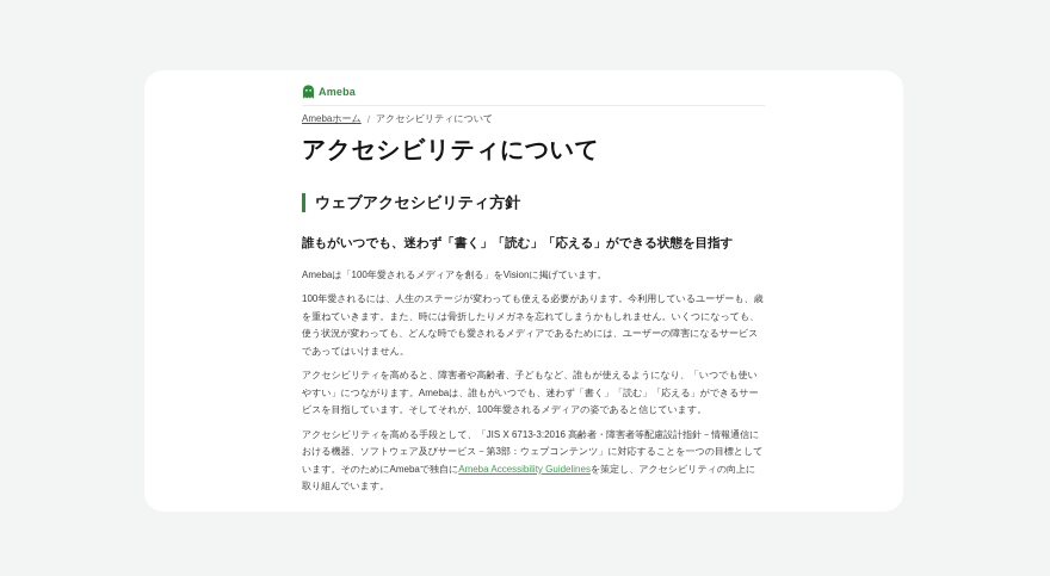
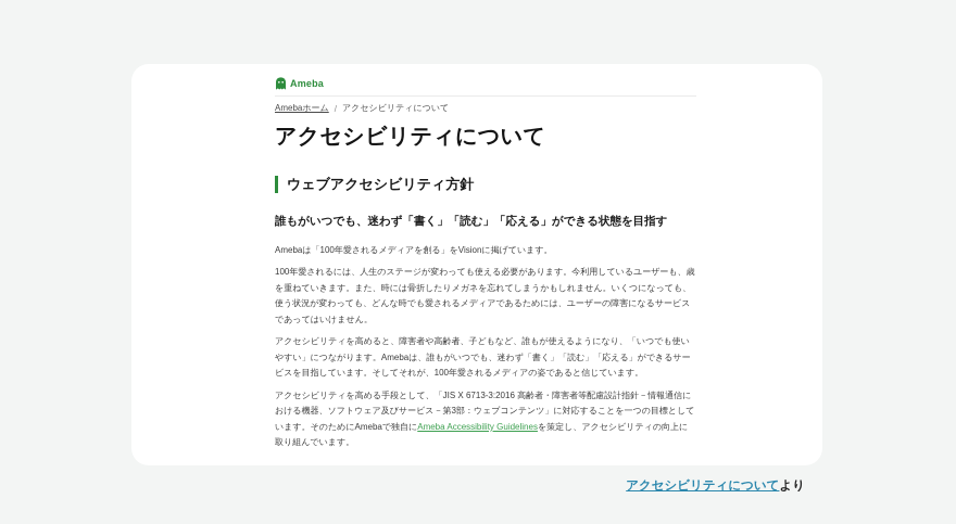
  Ameba
  Amebaホーム
  /
  アクセシビリティについて
  アクセシビリティについて
  ウェブアクセシビリティ方針
  誰もがいつでも、迷わず「書く」「読む」「応える」ができる状態を目指す
  Amebaは「100年愛されるメディアを創る」をVisionに掲げています。
  100年愛されるには、人生のステージが変わっても使える必要があります。今利用しているユーザーも、歳を重ねていきます。また、時には骨折したりメガネを忘れてしまうかもしれません。いくつになっても、使う状況が変わっても、どんな時でも愛されるメディアであるためには、ユーザーの障害になるサービスであってはいけません。
  アクセシビリティを高めると、障害者や高齢者、子どもなど、誰もが使えるようになり、「いつでも使いやすい」につながります。Amebaは、誰もがいつでも、迷わず「書く」「読む」「応える」ができるサービスを目指しています。そしてそれが、100年愛されるメディアの姿であると信じています。
  アクセシビリティを高める手段として、「JIS X 6713-3:2016 高齢者・障害者等配慮設計指針－情報通信における機器、ソフトウェア及びサービス－第3部：ウェブコンテンツ」に対応することを一つの目標としています。そのためにAmebaで独自にAmeba Accessibility Guidelinesを策定し、アクセシビリティの向上に取り組んでいます。
+ アクセシビリティについてより
